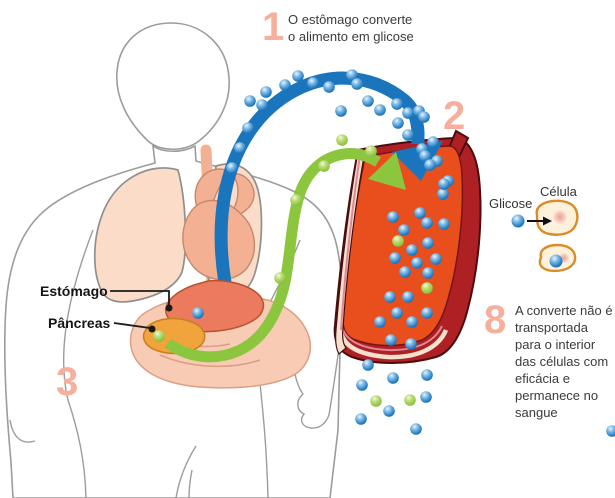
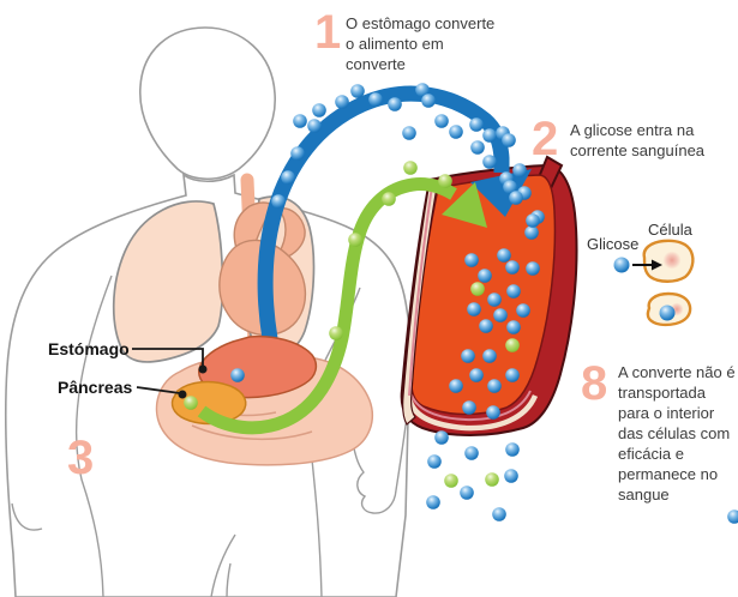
  1
- O estômago converte o alimento em glicose
+ O estômago converte o alimento em converte
  2
+ A glicose entra na corrente sanguínea
  3
  8
  A converte não é transportada para o interior das células com eficácia e permanece no sangue
  Estómago
  Pâncreas
  Glicose
  Célula
